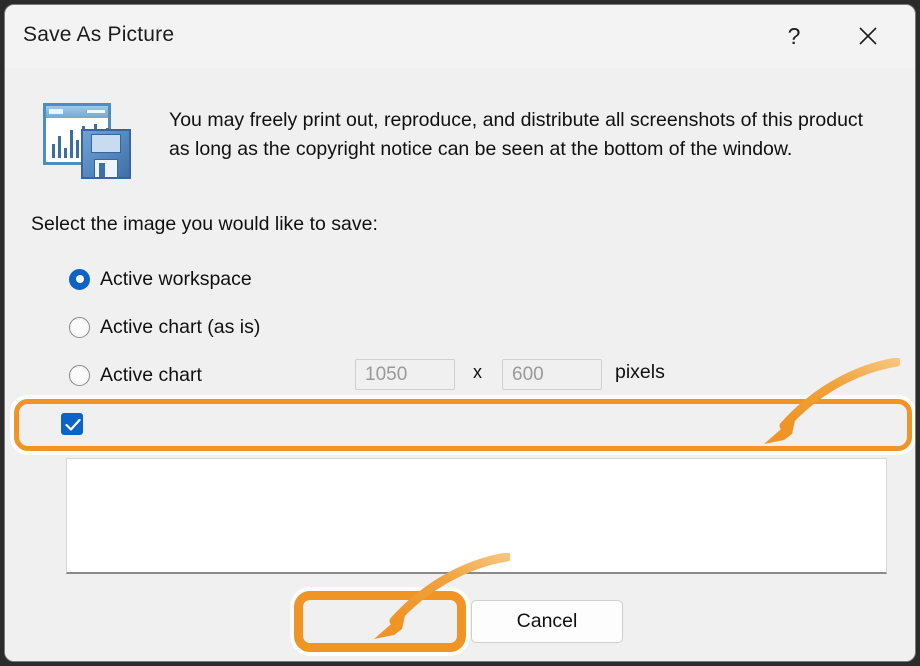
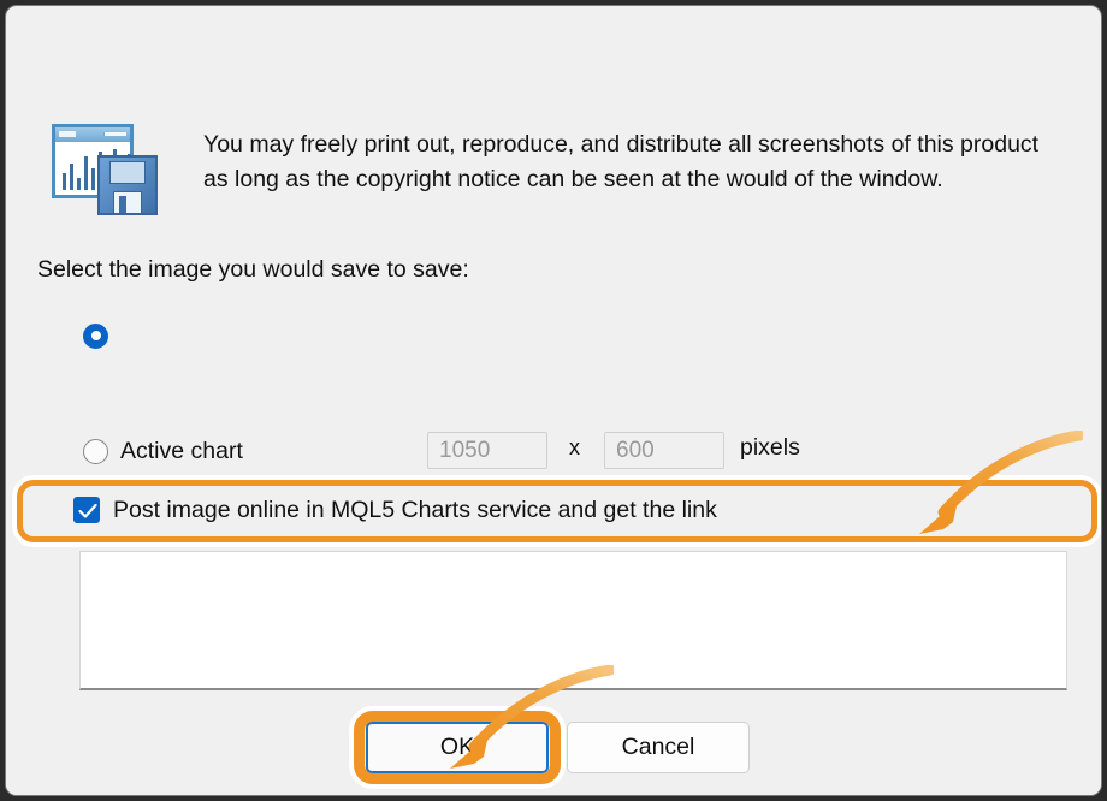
- Save As Picture
- ?
- You may freely print out, reproduce, and distribute all screenshots of this product as long as the copyright notice can be seen at the bottom of the window.
+ You may freely print out, reproduce, and distribute all screenshots of this product as long as the copyright notice can be seen at the would of the window.
- Select the image you would like to save:
+ Select the image you would save to save:
- Active workspace
- Active chart (as is)
  Active chart
  1050
  x
  600
  pixels
+ Post image online in MQL5 Charts service and get the link
+ OK
  Cancel
